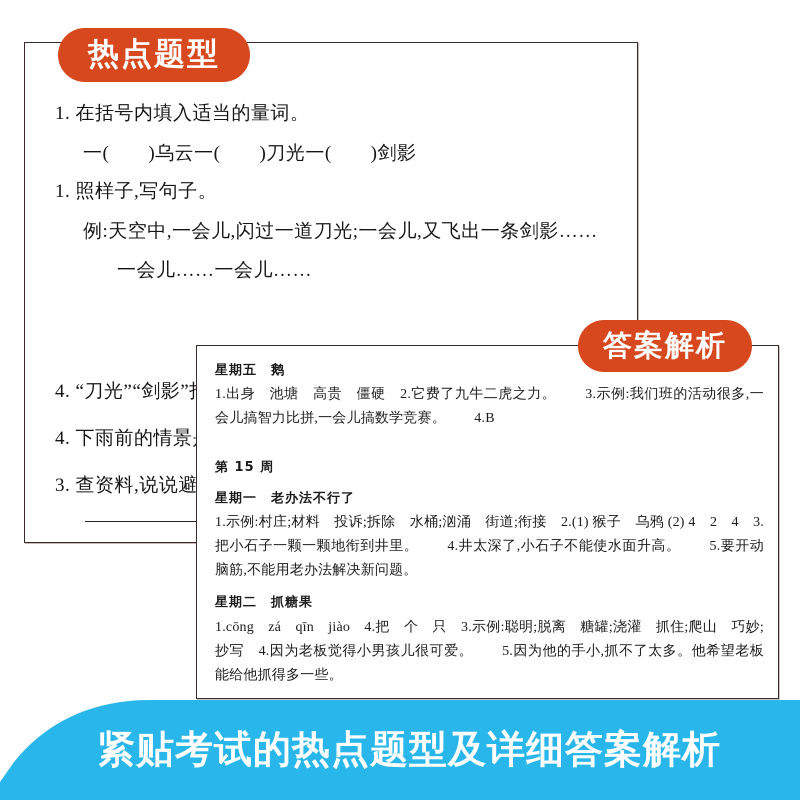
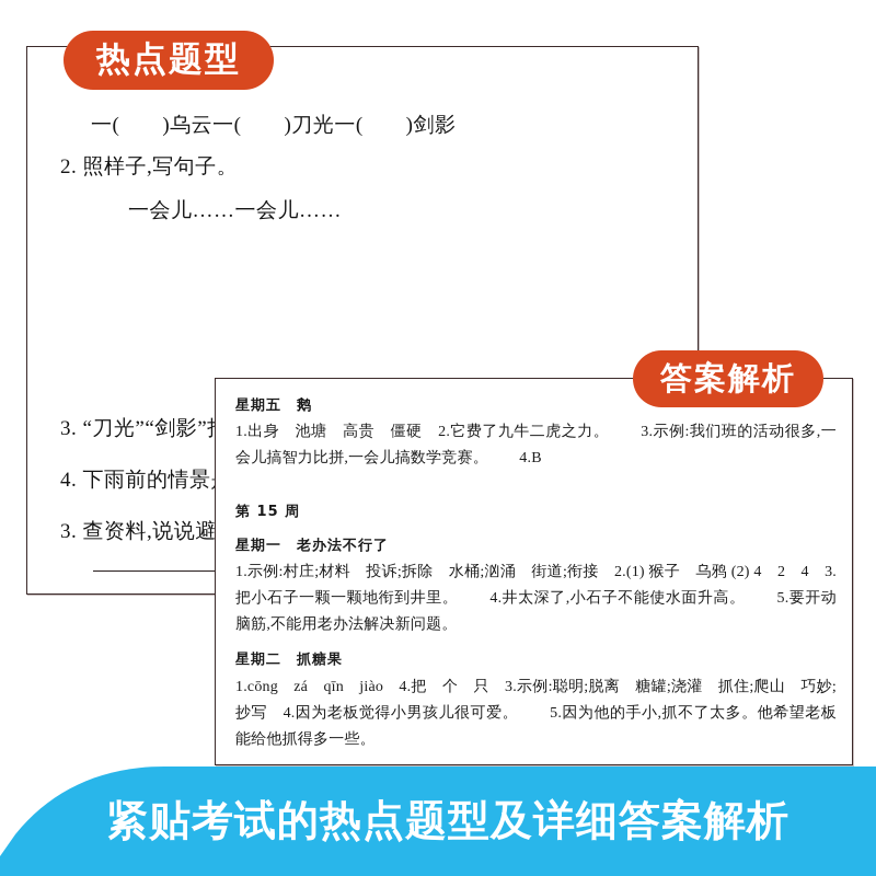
- 1. 在括号内填入适当的量词。
  一( )乌云一( )刀光一( )剑影
- 1. 照样子,写句子。
+ 2. 照样子,写句子。
- 例:天空中,一会儿,闪过一道刀光;一会儿,又飞出一条剑影……
  一会儿……一会儿……
- 4. “刀光”“剑影”
+ 3. “刀光”“剑影”
  4. 下雨前的情景
  3. 查资料,说说避
  星期五 鹅
  1.出身 池塘 高贵 僵硬 2.它费了九牛二虎之力。 3.示例:我们班的活动很多,一会儿搞智力比拼,一会儿搞数学竞赛。 4.B
  第 15 周
  星期一 老办法不行了
  1.示例:村庄;材料 投诉;拆除 水桶;汹涌 街道;衔接 2.(1) 猴子 乌鸦 (2) 4 2 4 3.把小石子一颗一颗地衔到井里。 4.井太深了,小石子不能使水面升高。 5.要开动脑筋,不能用老办法解决新问题。
  星期二 抓糖果
  1.cōng zá qīn jiào 4.把 个 只 3.示例:聪明;脱离 糖罐;浇灌 抓住;爬山 巧妙;抄写 4.因为老板觉得小男孩儿很可爱。 5.因为他的手小,抓不了太多。他希望老板能给他抓得多一些。
  热点题型
  答案解析
  紧贴考试的热点题型及详细答案解析
